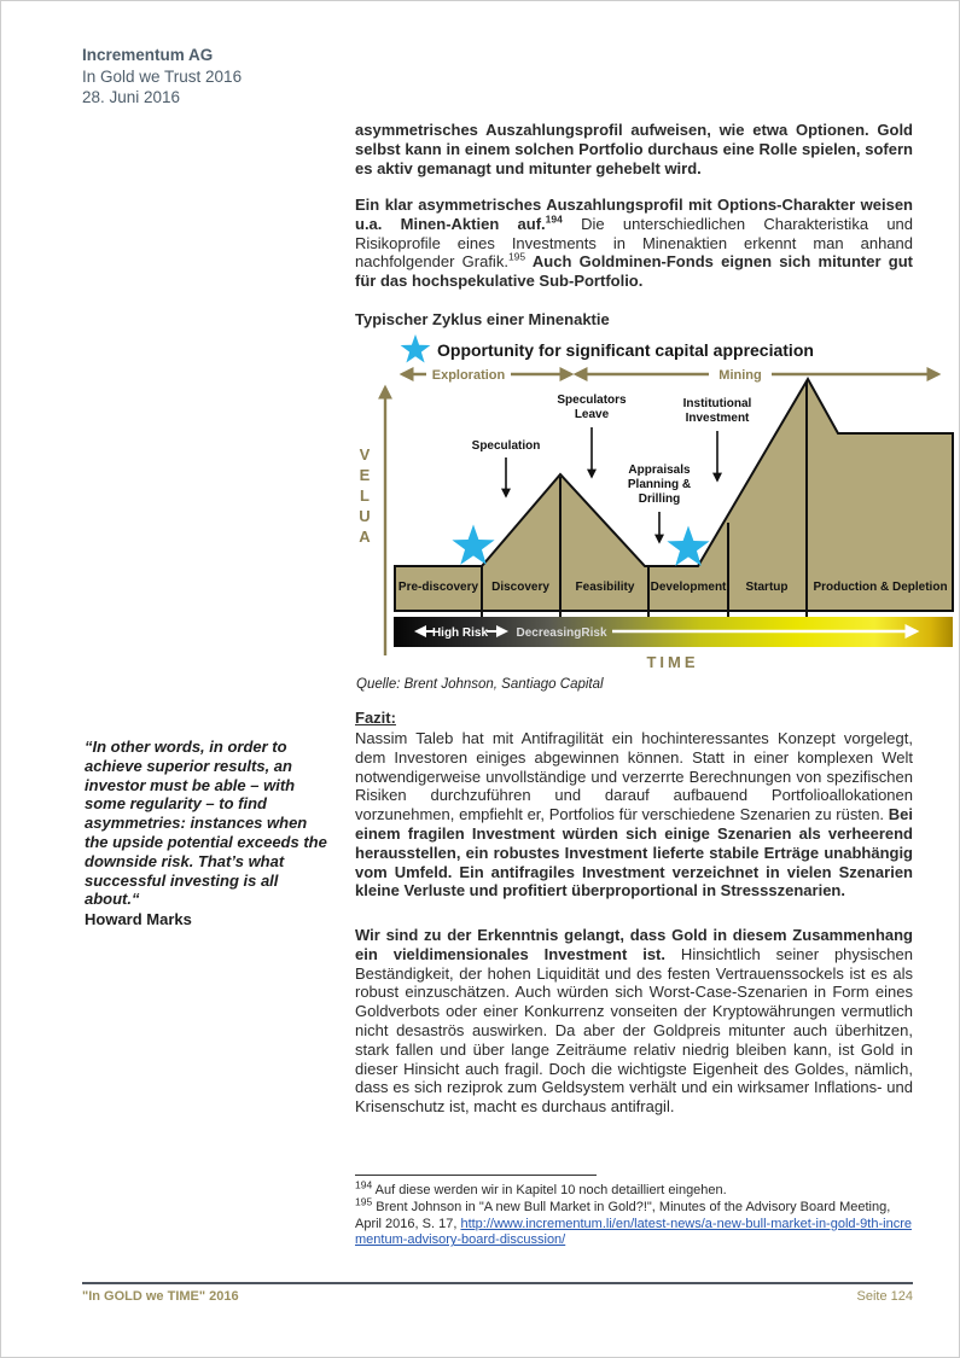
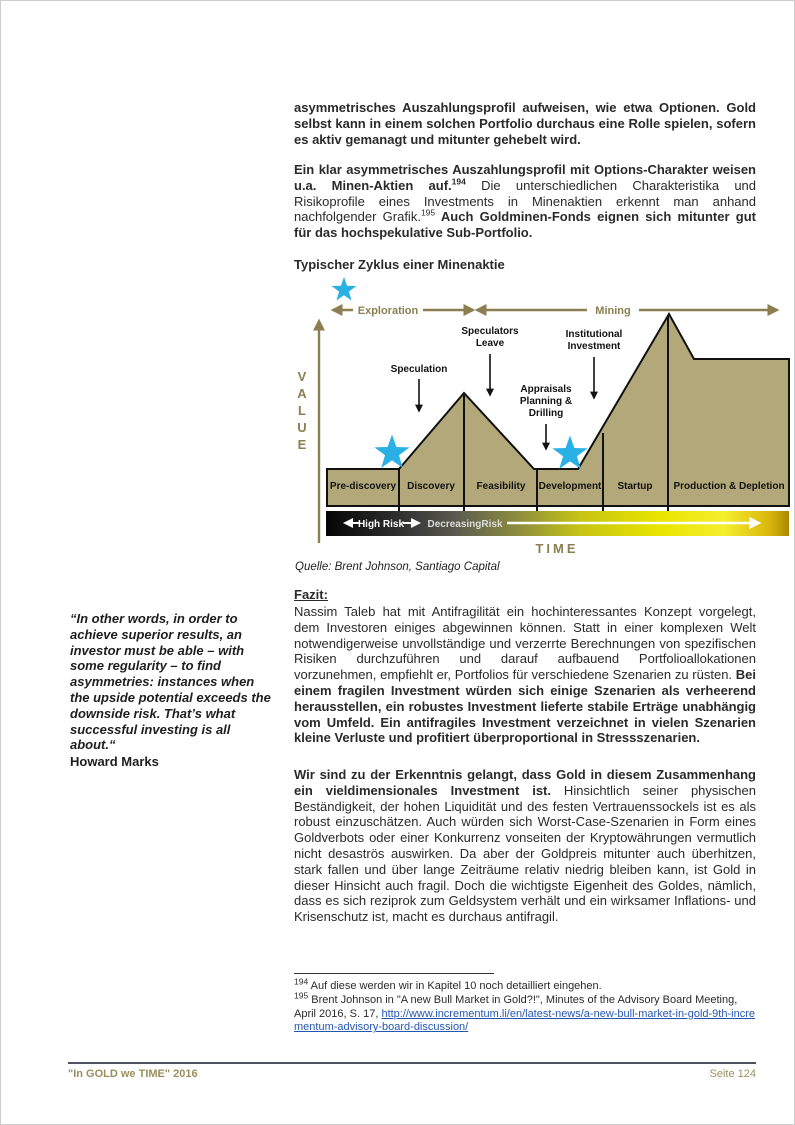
- Incrementum AG
- In Gold we Trust 2016
- 28. Juni 2016
  asymmetrisches Auszahlungsprofil aufweisen, wie etwa Optionen. Gold selbst kann in einem solchen Portfolio durchaus eine Rolle spielen, sofern es aktiv gemanagt und mitunter gehebelt wird.
  Ein klar asymmetrisches Auszahlungsprofil mit Options-Charakter weisen u.a. Minen-Aktien auf.194 Die unterschiedlichen Charakteristika und Risikoprofile eines Investments in Minenaktien erkennt man anhand nachfolgender Grafik.195 Auch Goldminen-Fonds eignen sich mitunter gut für das hochspekulative Sub-Portfolio.
  Typischer Zyklus einer Minenaktie
- Opportunity for significant capital appreciation
  Exploration
  Mining
  V
- E
+ A
  L
  U
- A
+ E
  Pre-discovery
  Discovery
  Feasibility
  Development
  Startup
  Production & Depletion
  Speculation
  Speculators
  Leave
  Institutional
  Investment
  Appraisals
  Planning &
  Drilling
  High Risk
  DecreasingRisk
  TIME
  Quelle: Brent Johnson, Santiago Capital
  “In other words, in order to achieve superior results, an investor must be able – with some regularity – to find asymmetries: instances when the upside potential exceeds the downside risk. That’s what successful investing is all about.“
  Howard Marks
  Fazit:
  Nassim Taleb hat mit Antifragilität ein hochinteressantes Konzept vorgelegt, dem Investoren einiges abgewinnen können. Statt in einer komplexen Welt notwendigerweise unvollständige und verzerrte Berechnungen von spezifischen Risiken durchzuführen und darauf aufbauend Portfolioallokationen vorzunehmen, empfiehlt er, Portfolios für verschiedene Szenarien zu rüsten. Bei einem fragilen Investment würden sich einige Szenarien als verheerend herausstellen, ein robustes Investment lieferte stabile Erträge unabhängig vom Umfeld. Ein antifragiles Investment verzeichnet in vielen Szenarien kleine Verluste und profitiert überproportional in Stressszenarien.
  Wir sind zu der Erkenntnis gelangt, dass Gold in diesem Zusammenhang ein vieldimensionales Investment ist. Hinsichtlich seiner physischen Beständigkeit, der hohen Liquidität und des festen Vertrauenssockels ist es als robust einzuschätzen. Auch würden sich Worst-Case-Szenarien in Form eines Goldverbots oder einer Konkurrenz vonseiten der Kryptowährungen vermutlich nicht desaströs auswirken. Da aber der Goldpreis mitunter auch überhitzen, stark fallen und über lange Zeiträume relativ niedrig bleiben kann, ist Gold in dieser Hinsicht auch fragil. Doch die wichtigste Eigenheit des Goldes, nämlich, dass es sich reziprok zum Geldsystem verhält und ein wirksamer Inflations- und Krisenschutz ist, macht es durchaus antifragil.
  194 Auf diese werden wir in Kapitel 10 noch detailliert eingehen.
  195 Brent Johnson in "A new Bull Market in Gold?!", Minutes of the Advisory Board Meeting, April 2016, S. 17, http://www.incrementum.li/en/latest-news/a-new-bull-market-in-gold-9th-incrementum-advisory-board-discussion/
  "In GOLD we TIME" 2016
  Seite 124
